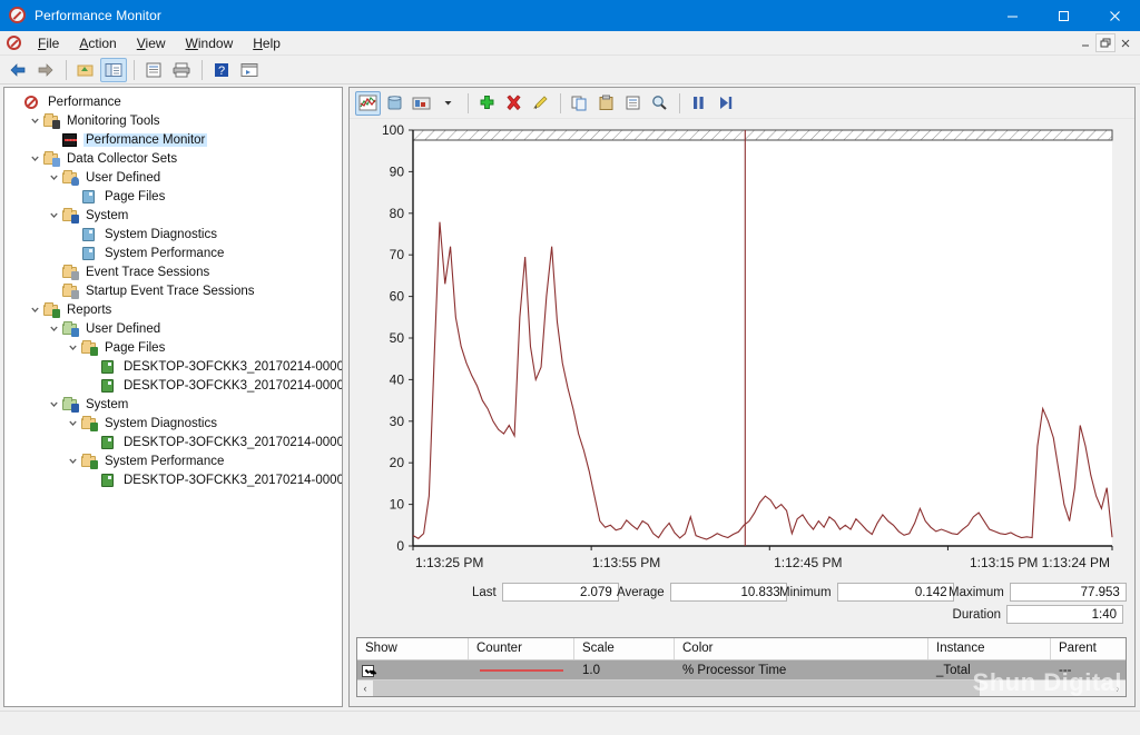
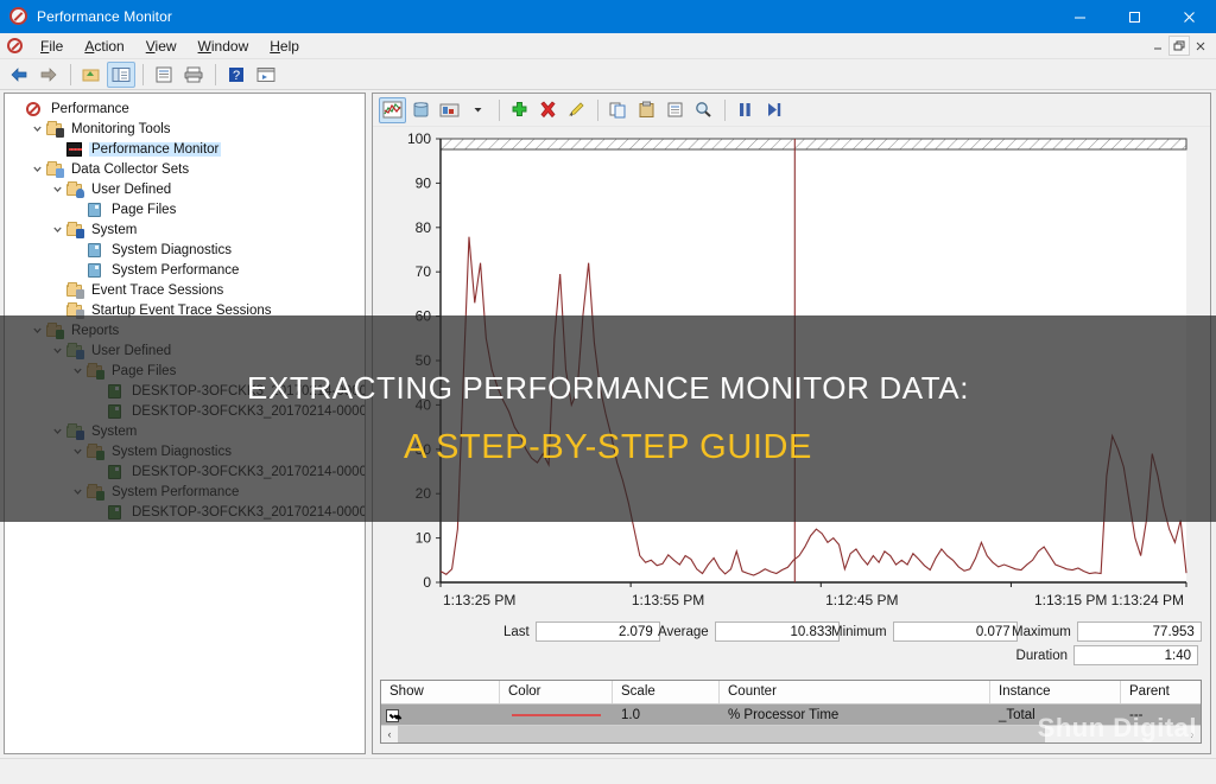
  Performance Monitor
  File
  Action
  View
  Window
  Help
  ?
  Performance
  Monitoring Tools
  Performance Monitor
  Data Collector Sets
  User Defined
  Page Files
  System
  System Diagnostics
  System Performance
  Event Trace Sessions
  Startup Event Trace Sessions
  Reports
  User Defined
  Page Files
  DESKTOP-3OFCKK3_20170214-0000
  DESKTOP-3OFCKK3_20170214-0000
  System
  System Diagnostics
  DESKTOP-3OFCKK3_20170214-0000
  System Performance
  DESKTOP-3OFCKK3_20170214-0000
  0
  10
  20
  30
  40
  50
  60
  70
  80
  90
  100
  1:13:25 PM
  1:13:55 PM
  1:12:45 PM
  1:13:15 PM
  1:13:24 PM
  Last
  2.079
  Average
  10.833
  Minimum
- 0.142
+ 0.077
  Maximum
  77.953
  Duration
  1:40
  Show
- Counter
+ Color
  Scale
- Color
+ Counter
  Instance
  Parent
  1.0
  % Processor Time
  _Total
  ---
  ‹
  ›
+ EXTRACTING PERFORMANCE MONITOR DATA:
+ A STEP-BY-STEP GUIDE
  Shun Digital
